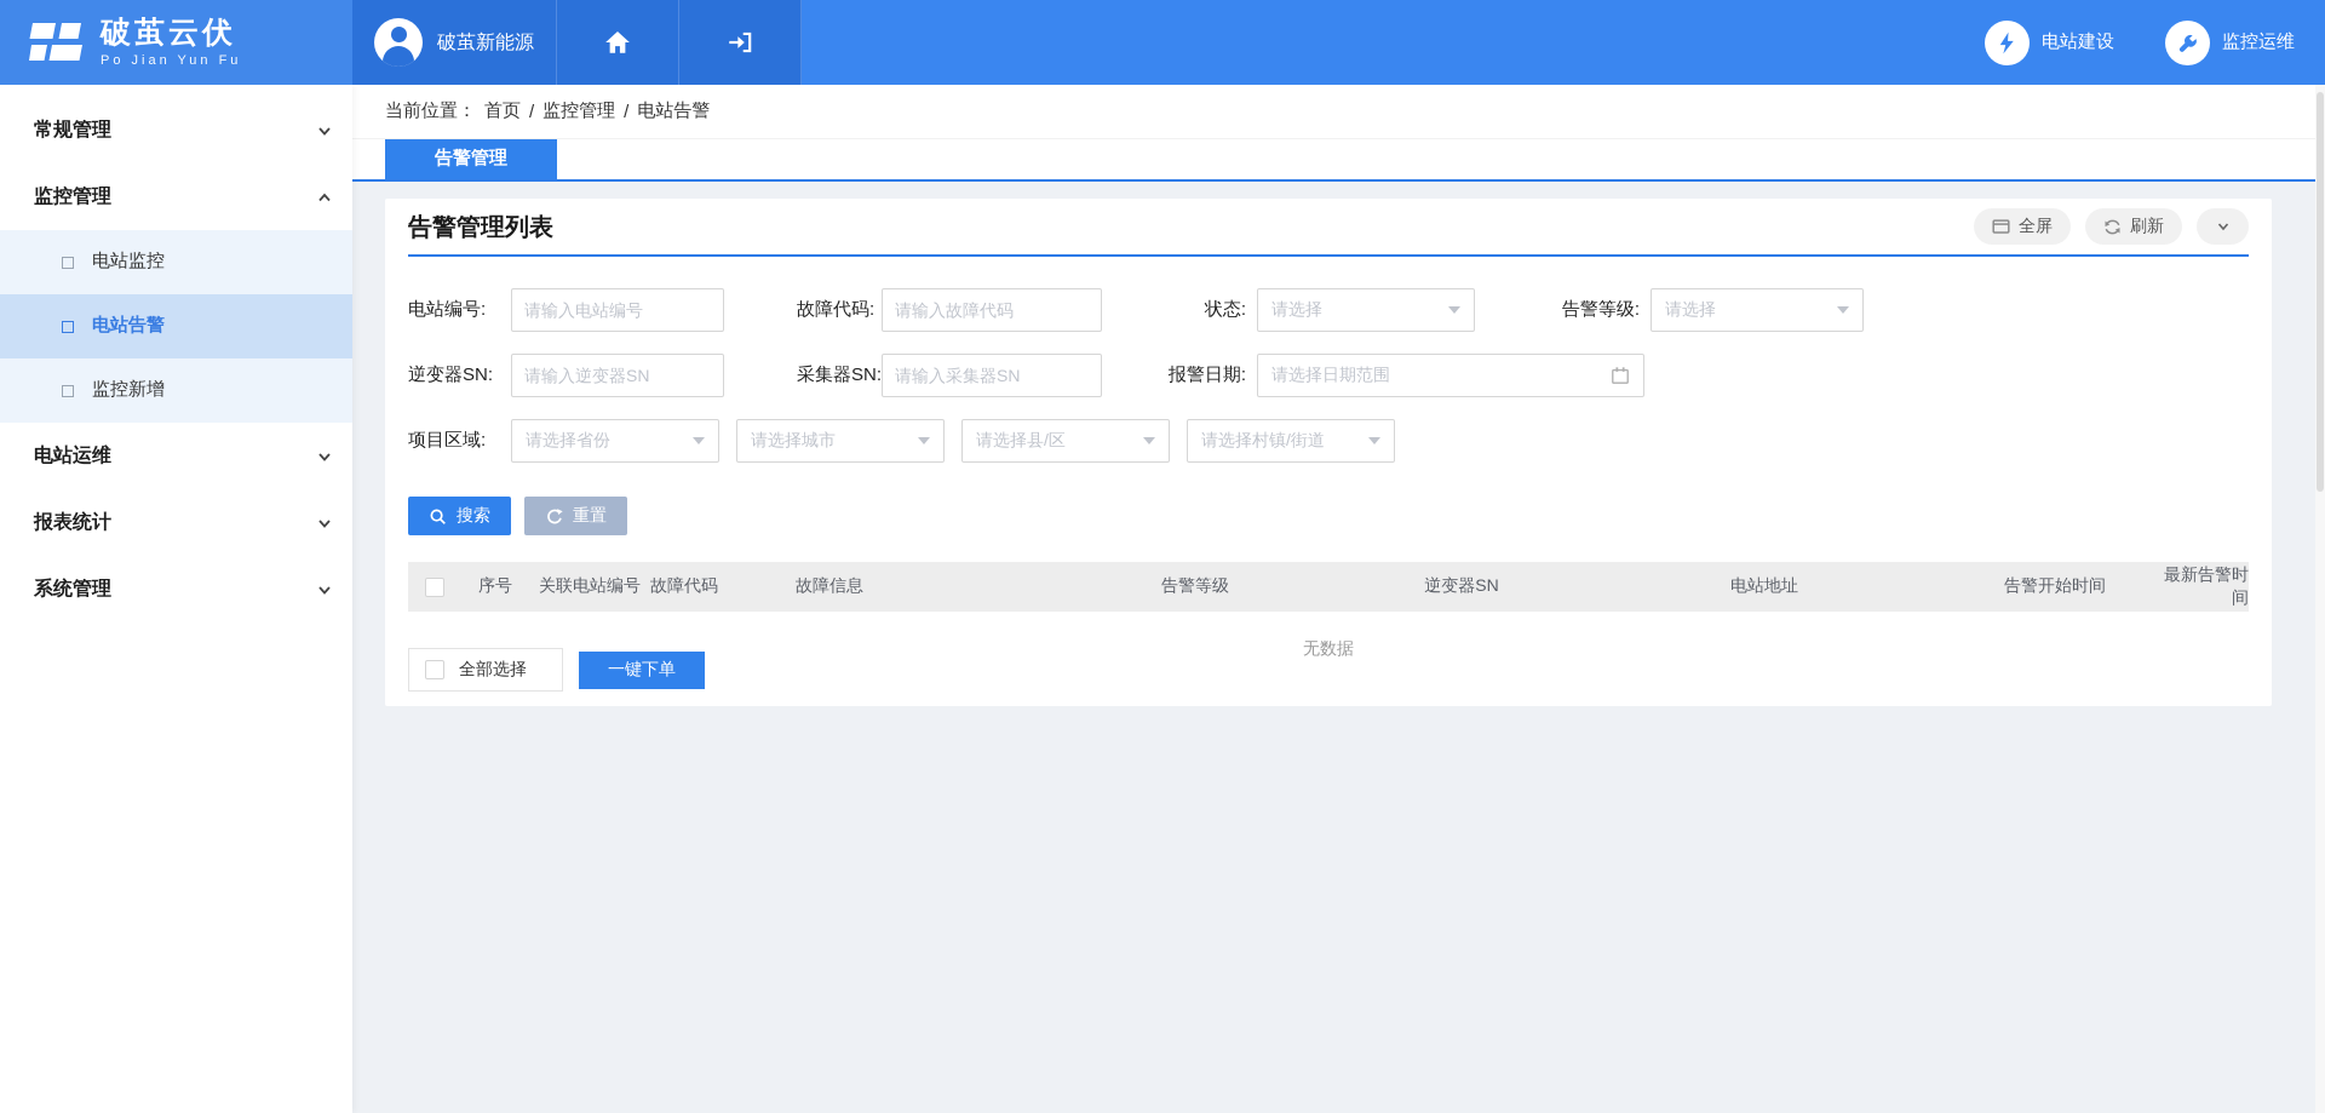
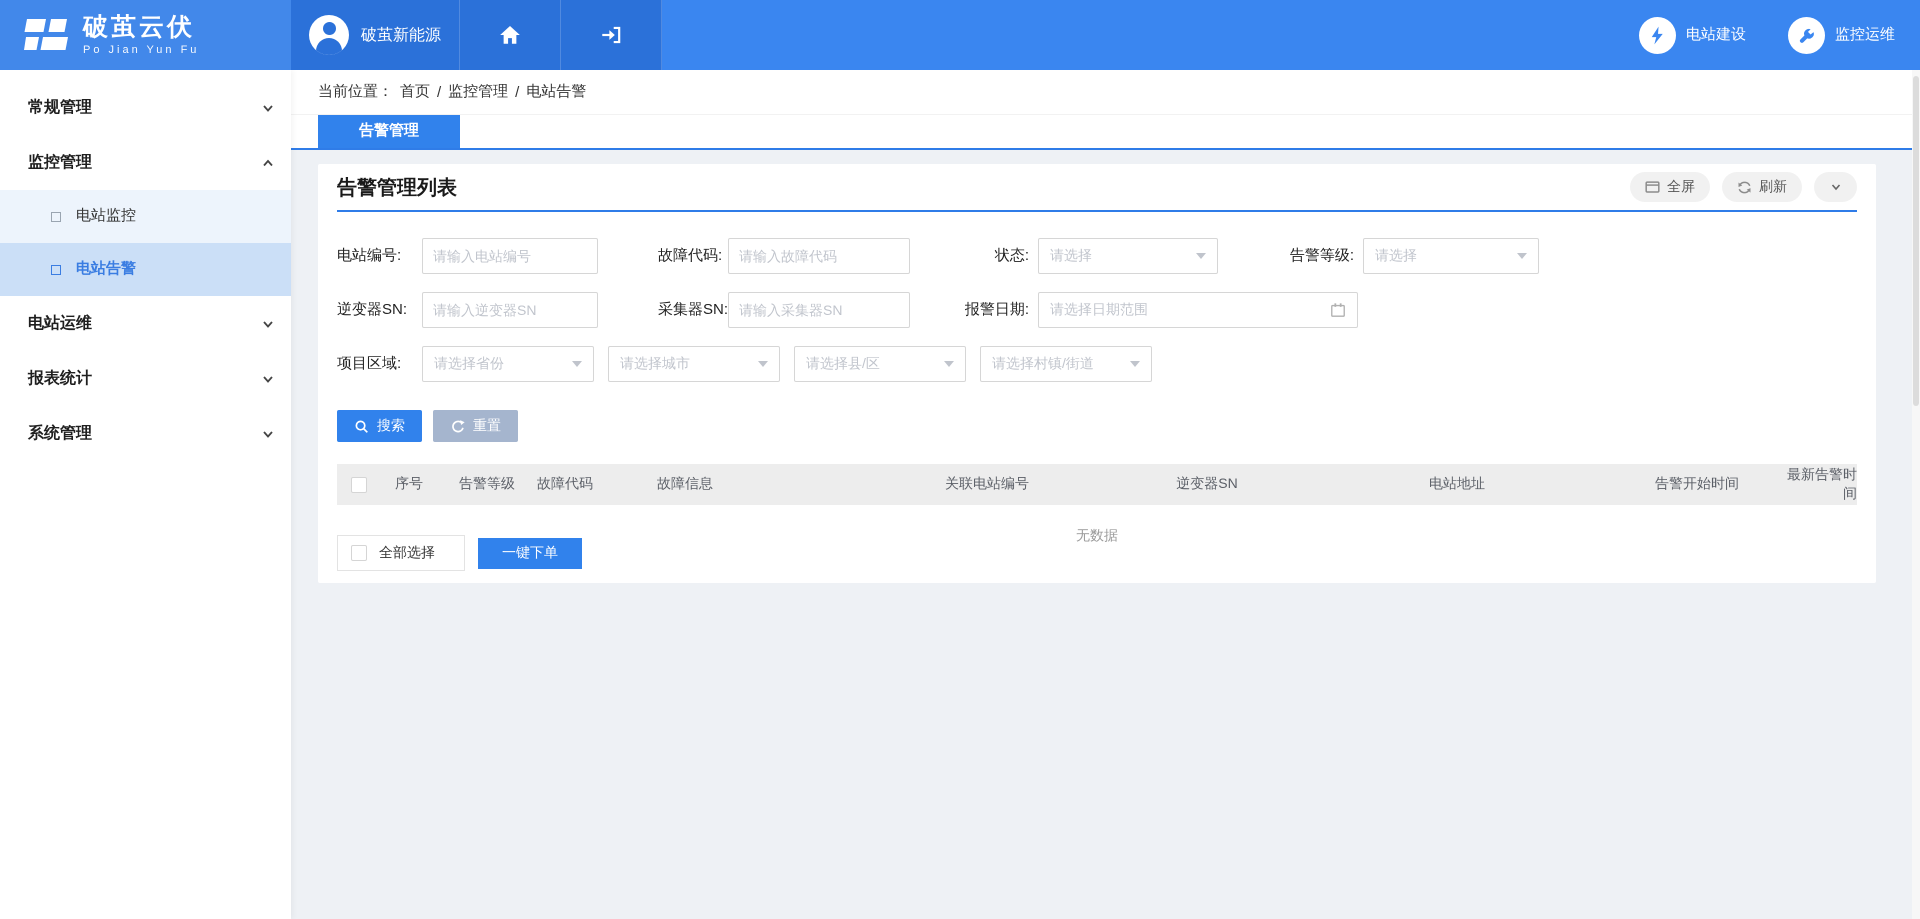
  破茧云伏
  Po Jian Yun Fu
  破茧新能源
  电站建设
  监控运维
  常规管理
  监控管理
  电站监控
  电站告警
- 监控新增
  电站运维
  报表统计
  系统管理
  当前位置：
  首页
  /
  监控管理
  /
  电站告警
  告警管理
  告警管理列表
  全屏
  刷新
  电站编号:
  请输入电站编号
  故障代码:
  请输入故障代码
  状态:
  请选择
  告警等级:
  请选择
  逆变器SN:
  请输入逆变器SN
  采集器SN:
  请输入采集器SN
  报警日期:
  请选择日期范围
  项目区域:
  请选择省份
  请选择城市
  请选择县/区
  请选择村镇/街道
  搜索
  重置
  序号
- 关联电站编号
+ 告警等级
  故障代码
  故障信息
- 告警等级
+ 关联电站编号
  逆变器SN
  电站地址
  告警开始时间
  最新告警时间
  无数据
  全部选择
  一键下单
